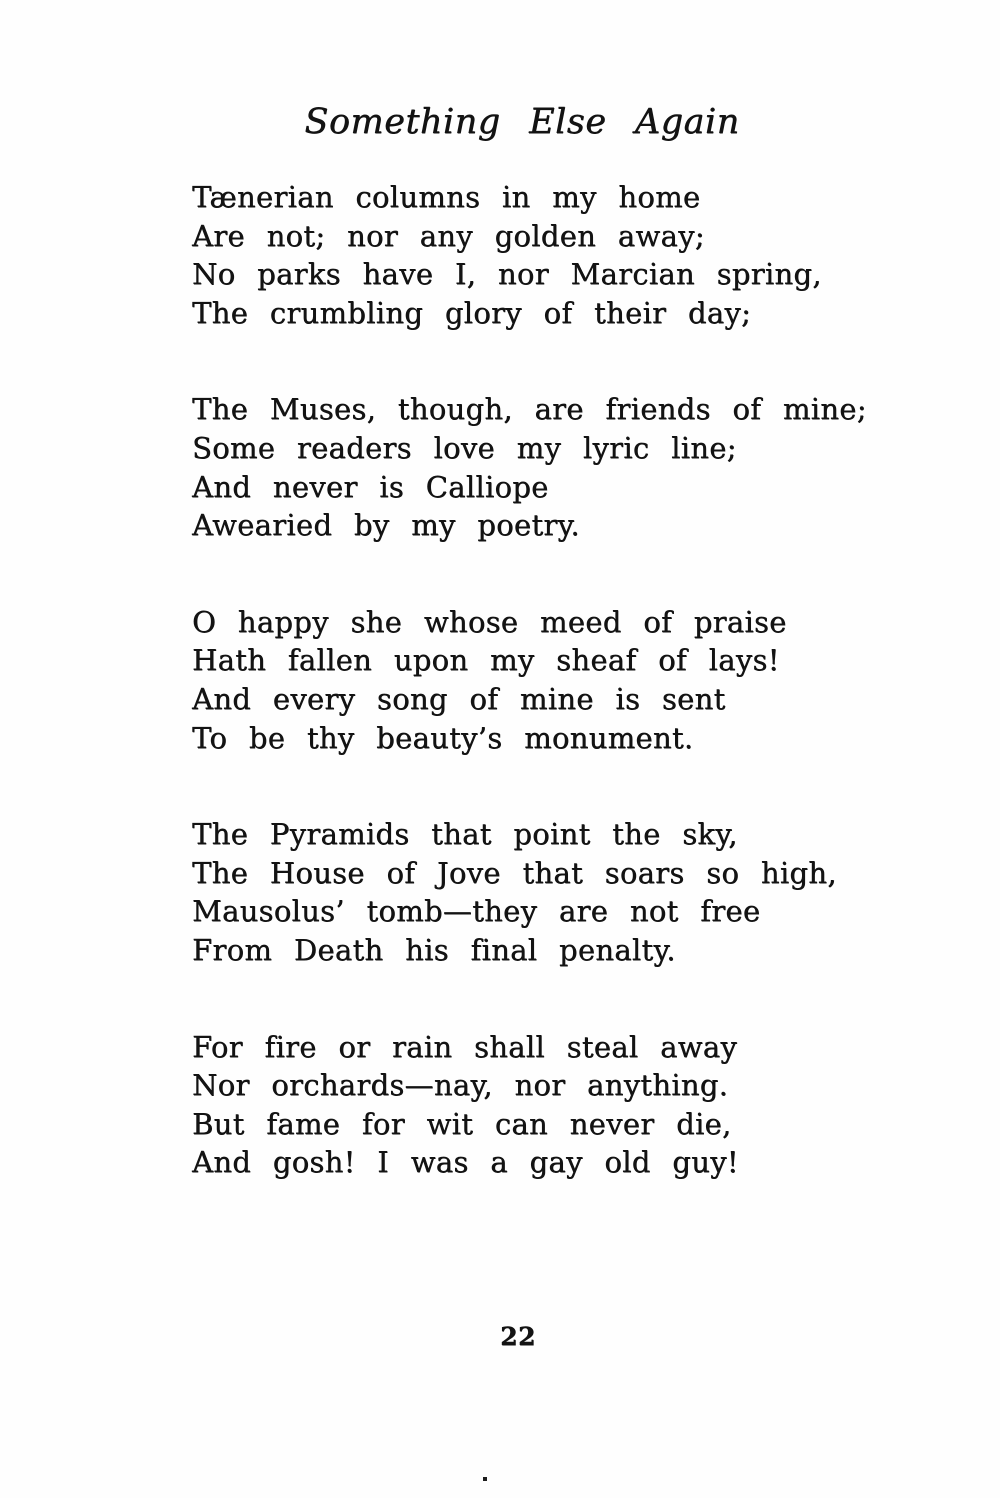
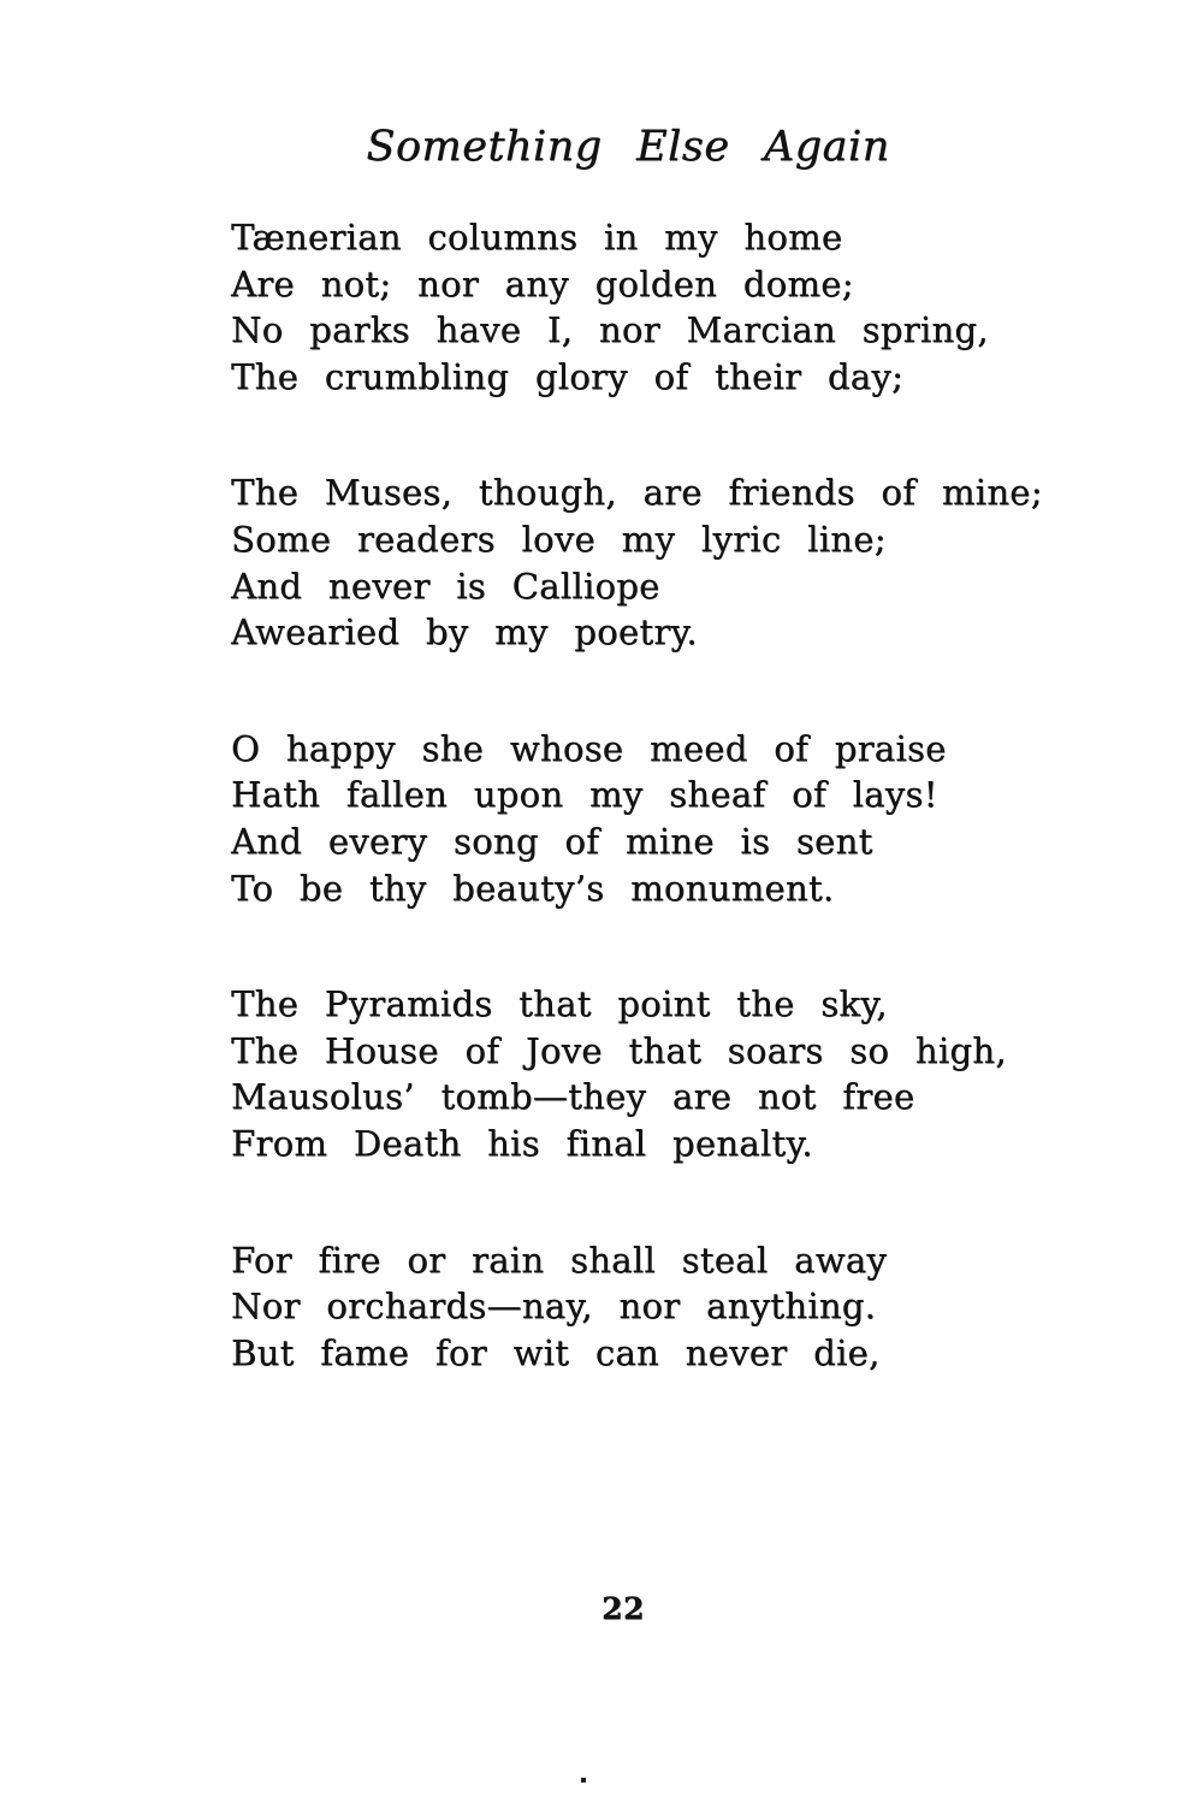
  Something Else Again
  Tænerian columns in my home
- Are not; nor any golden away;
+ Are not; nor any golden dome;
  No parks have I, nor Marcian spring,
  The crumbling glory of their day;
  The Muses, though, are friends of mine;
  Some readers love my lyric line;
  And never is Calliope
  Awearied by my poetry.
  O happy she whose meed of praise
  Hath fallen upon my sheaf of lays!
  And every song of mine is sent
  To be thy beauty’s monument.
  The Pyramids that point the sky,
  The House of Jove that soars so high,
  Mausolus’ tomb—they are not free
  From Death his final penalty.
  For fire or rain shall steal away
  Nor orchards—nay, nor anything.
  But fame for wit can never die,
- And gosh! I was a gay old guy!
  22
